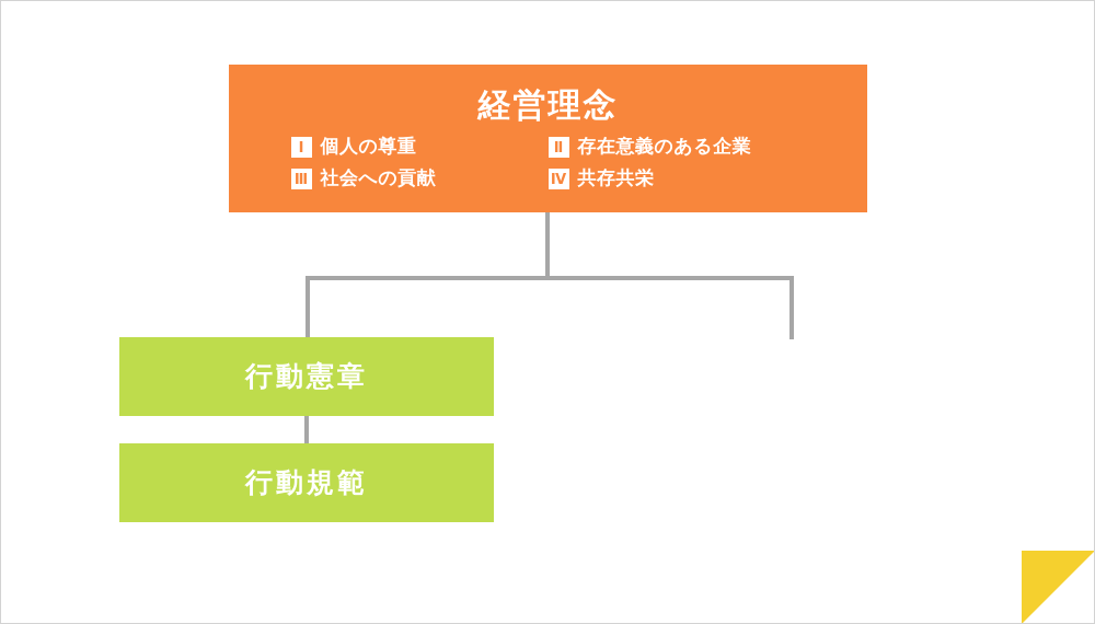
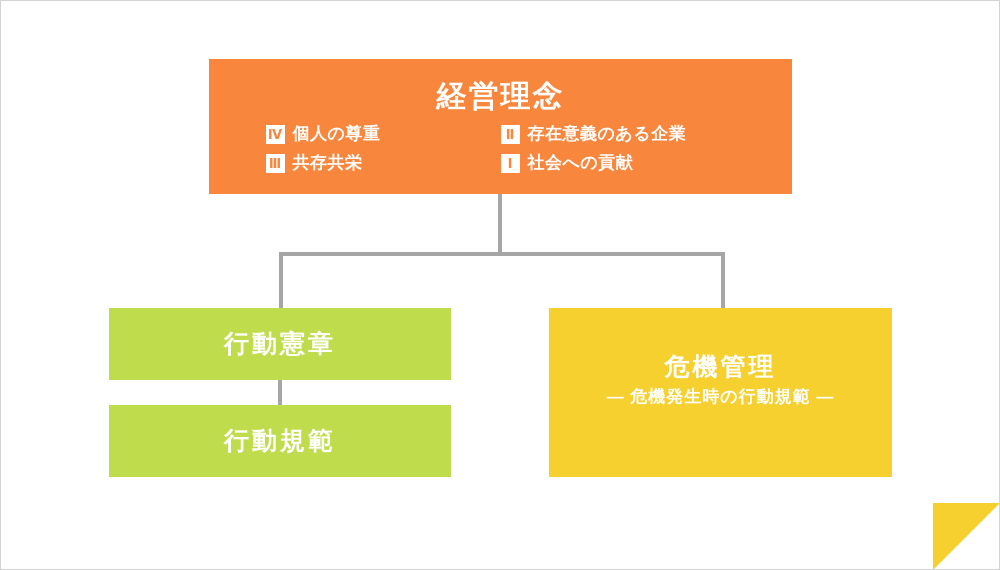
  経営理念
- Ⅰ
+ Ⅳ
  個人の尊重
  Ⅱ
  存在意義のある企業
  Ⅲ
- 社会への貢献
+ 共存共栄
- Ⅳ
+ Ⅰ
- 共存共栄
+ 社会への貢献
  行動憲章
  行動規範
+ 危機管理
+ ― 危機発生時の行動規範 ―
